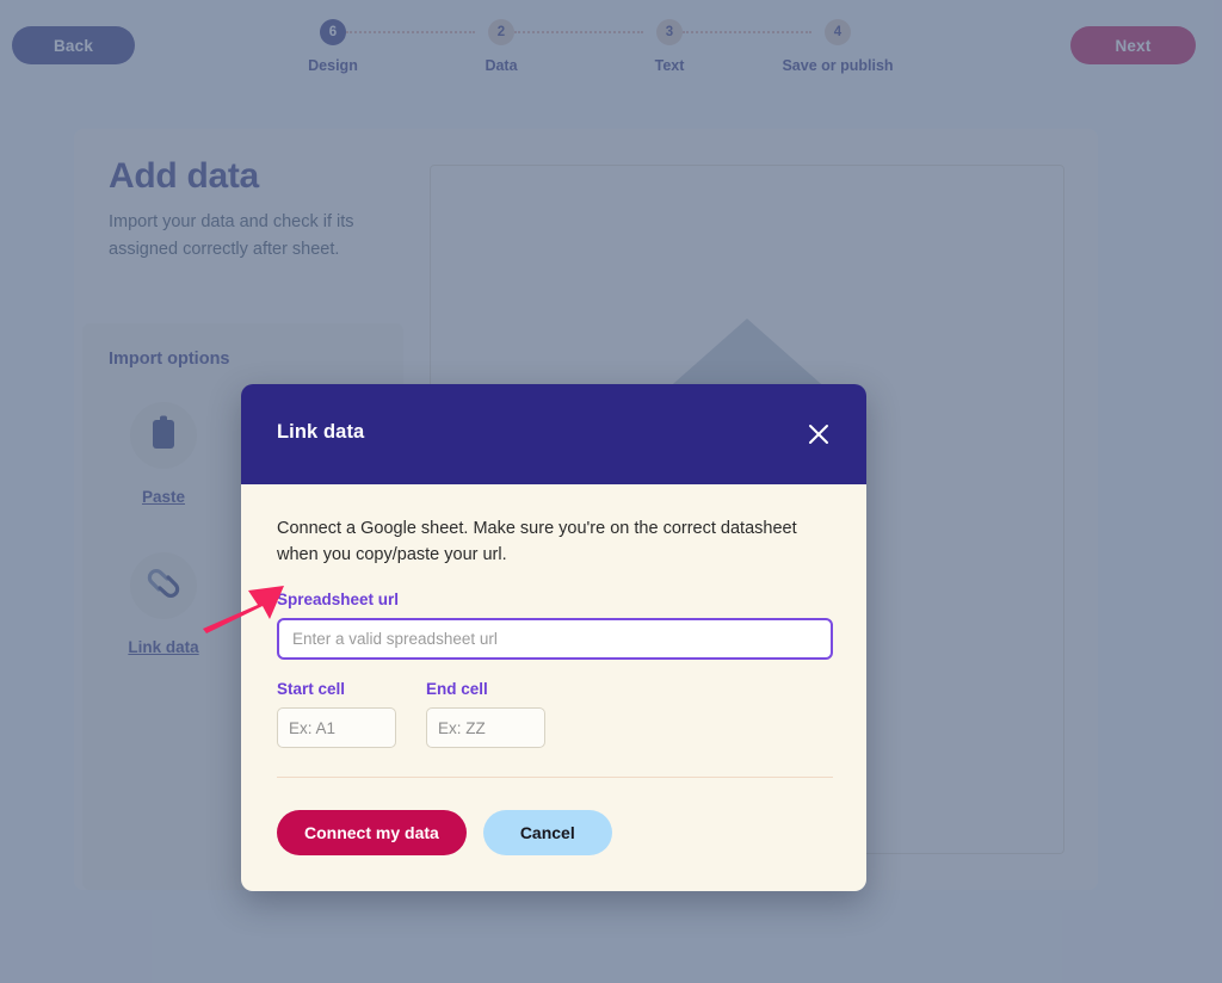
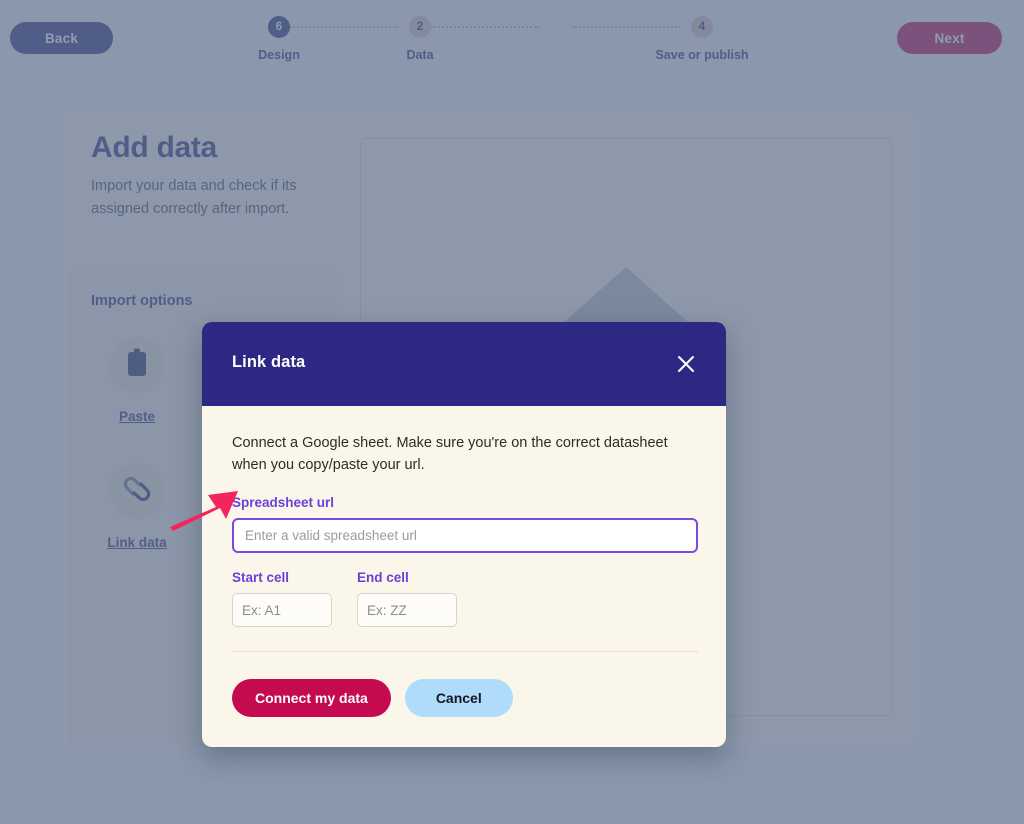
  Back
  Next
  6
  Design
  2
  Data
- 3
- Text
  4
  Save or publish
  Add data
- Import your data and check if its assigned correctly after sheet.
+ Import your data and check if its assigned correctly after import.
  Import options
  Paste
  Link data
  Link data
  Connect a Google sheet. Make sure you're on the correct datasheet when you copy/paste your url.
  Spreadsheet url
  Enter a valid spreadsheet url
  Start cell
  Ex: A1
  End cell
  Ex: ZZ
  Connect my data
  Cancel
